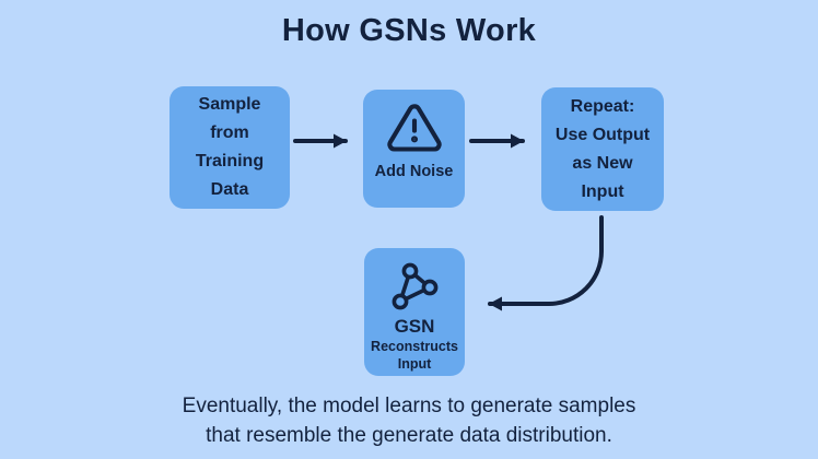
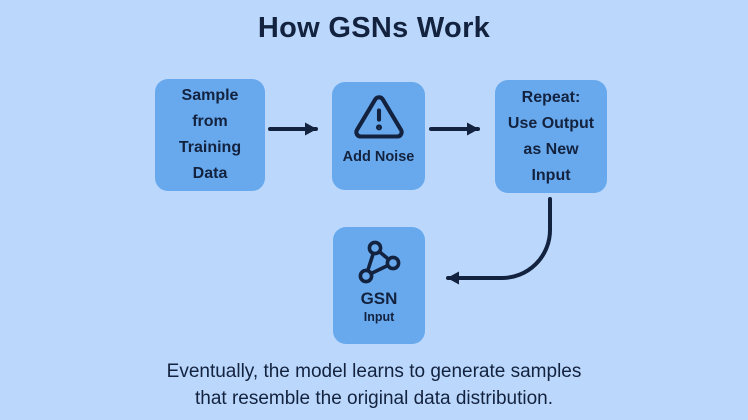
  How GSNs Work
  Sample
  from
  Training
  Data
  Add Noise
  Repeat:
  Use Output
  as New
  Input
  GSN
- Reconstructs
  Input
  Eventually, the model learns to generate samples
- that resemble the generate data distribution.
+ that resemble the original data distribution.
